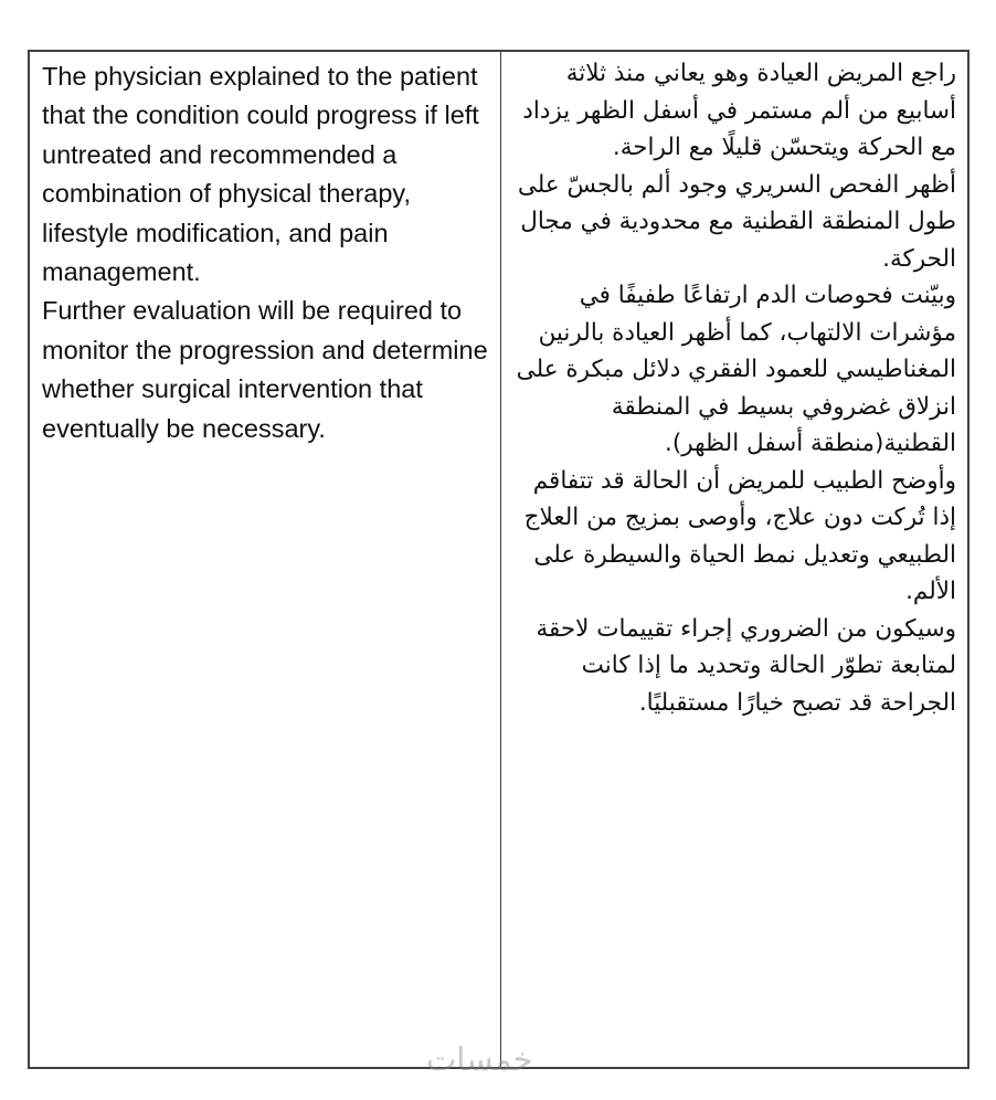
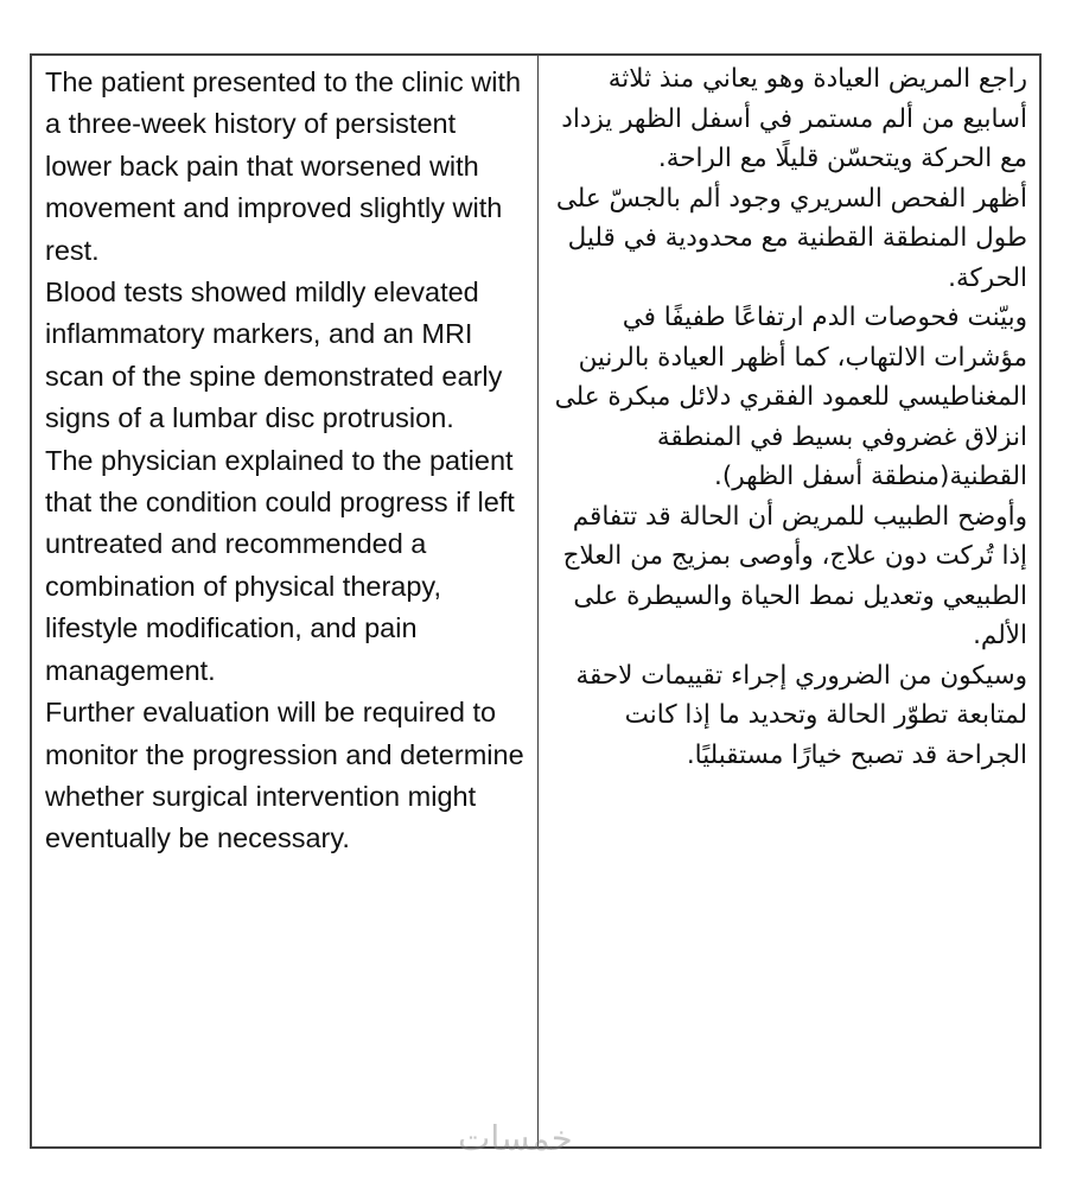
+ The patient presented to the clinic with a three-week history of persistent lower back pain that worsened with movement and improved slightly with rest.
+ Blood tests showed mildly elevated inflammatory markers, and an MRI scan of the spine demonstrated early signs of a lumbar disc protrusion.
  The physician explained to the patient that the condition could progress if left untreated and recommended a combination of physical therapy, lifestyle modification, and pain management.
- Further evaluation will be required to monitor the progression and determine whether surgical intervention that eventually be necessary.
+ Further evaluation will be required to monitor the progression and determine whether surgical intervention might eventually be necessary.
  راجع المريض العيادة وهو يعاني منذ ثلاثة أسابيع من ألم مستمر في أسفل الظهر يزداد مع الحركة ويتحسّن قليلًا مع الراحة.
- أظهر الفحص السريري وجود ألم بالجسّ على طول المنطقة القطنية مع محدودية في مجال الحركة.
+ أظهر الفحص السريري وجود ألم بالجسّ على طول المنطقة القطنية مع محدودية في قليل الحركة.
  وبيّنت فحوصات الدم ارتفاعًا طفيفًا في مؤشرات الالتهاب، كما أظهر العيادة بالرنين المغناطيسي للعمود الفقري دلائل مبكرة على انزلاق غضروفي بسيط في المنطقة القطنية(منطقة أسفل الظهر).
  وأوضح الطبيب للمريض أن الحالة قد تتفاقم إذا تُركت دون علاج، وأوصى بمزيج من العلاج الطبيعي وتعديل نمط الحياة والسيطرة على الألم.
  وسيكون من الضروري إجراء تقييمات لاحقة لمتابعة تطوّر الحالة وتحديد ما إذا كانت الجراحة قد تصبح خيارًا مستقبليًا.
  خمسات
